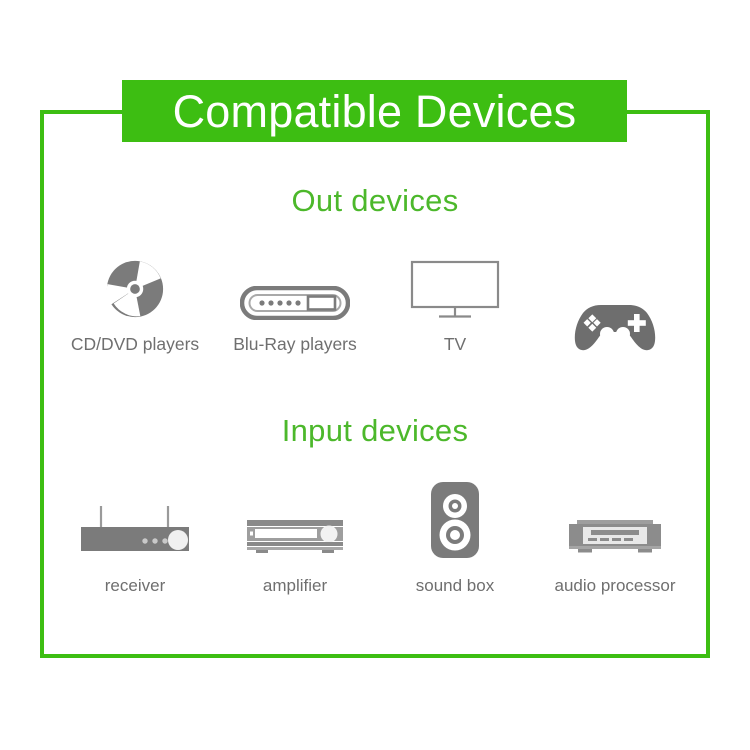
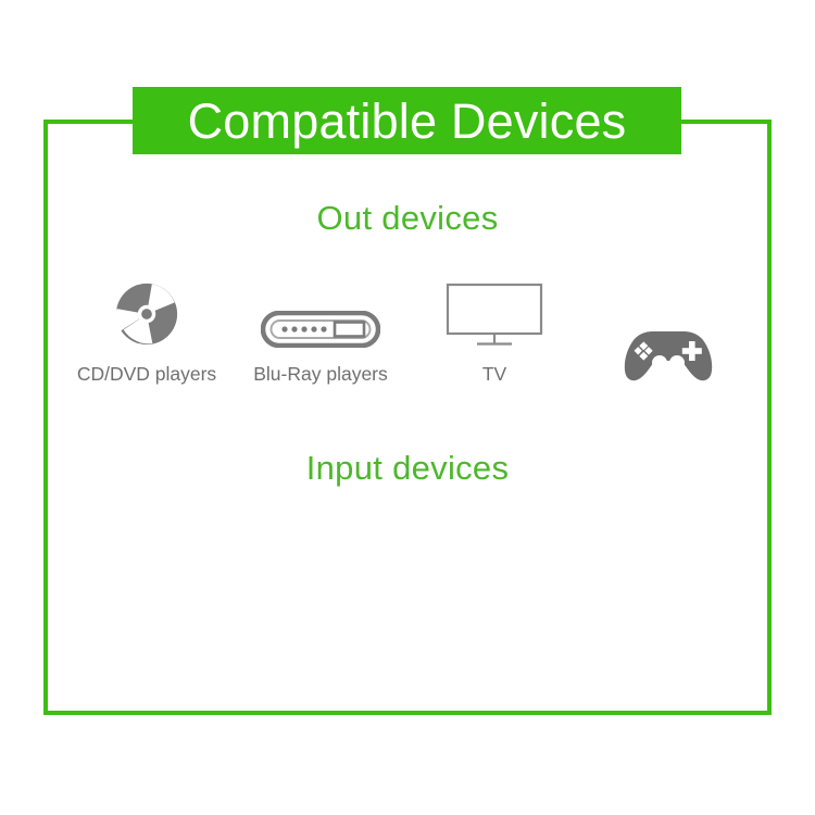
  Compatible Devices
  Out devices
  CD/DVD players
  Blu-Ray players
  TV
  Input devices
- receiver
- amplifier
- sound box
- audio processor
